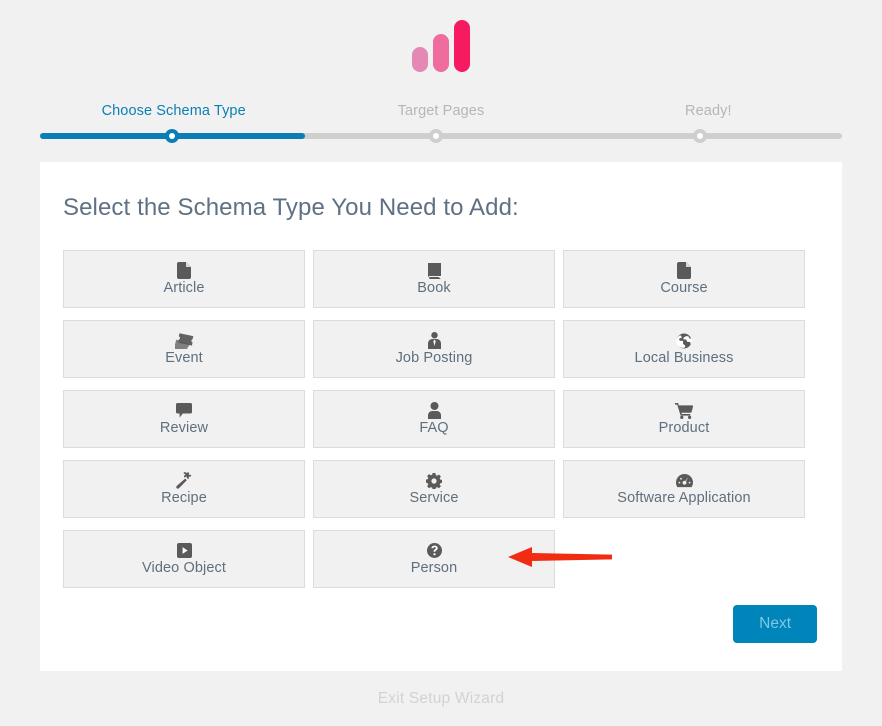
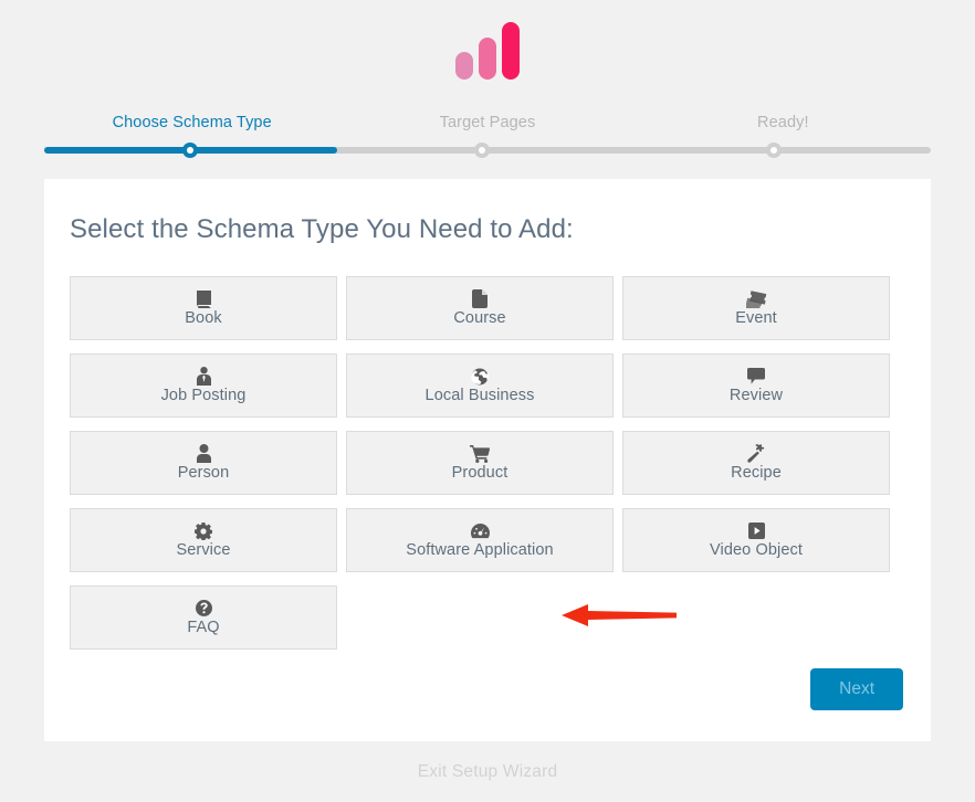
  Choose Schema Type
  Target Pages
  Ready!
  Select the Schema Type You Need to Add:
- Article
  Book
  Course
  Event
  Job Posting
  Local Business
  Review
- FAQ
+ Person
  Product
  Recipe
  Service
  Software Application
  Video Object
- Person
+ FAQ
  Next
  Exit Setup Wizard
